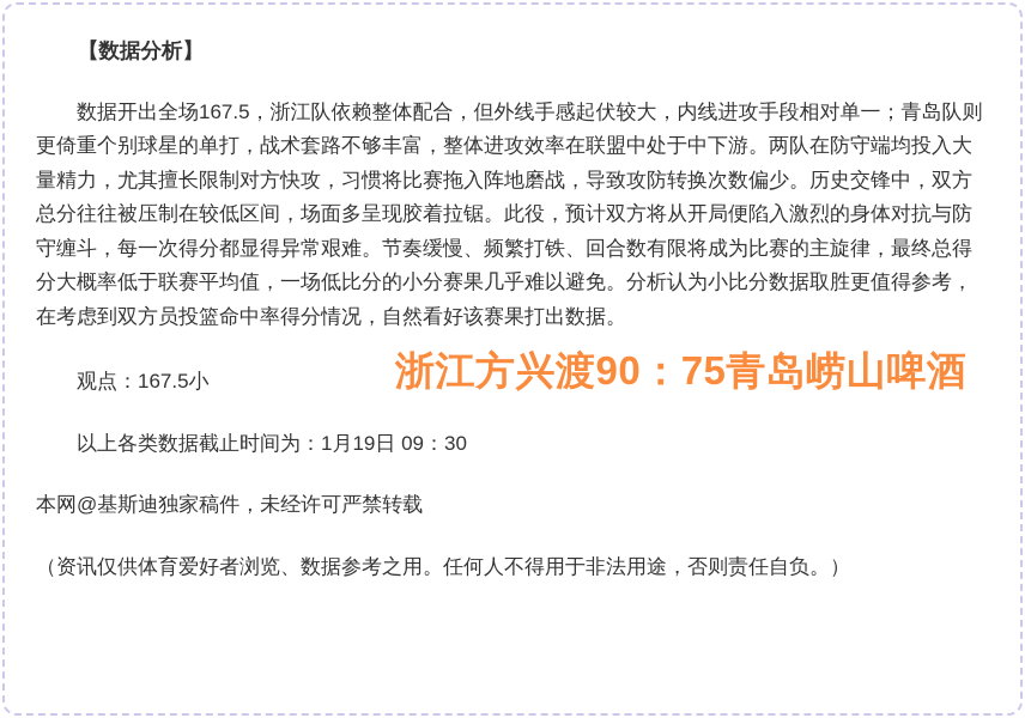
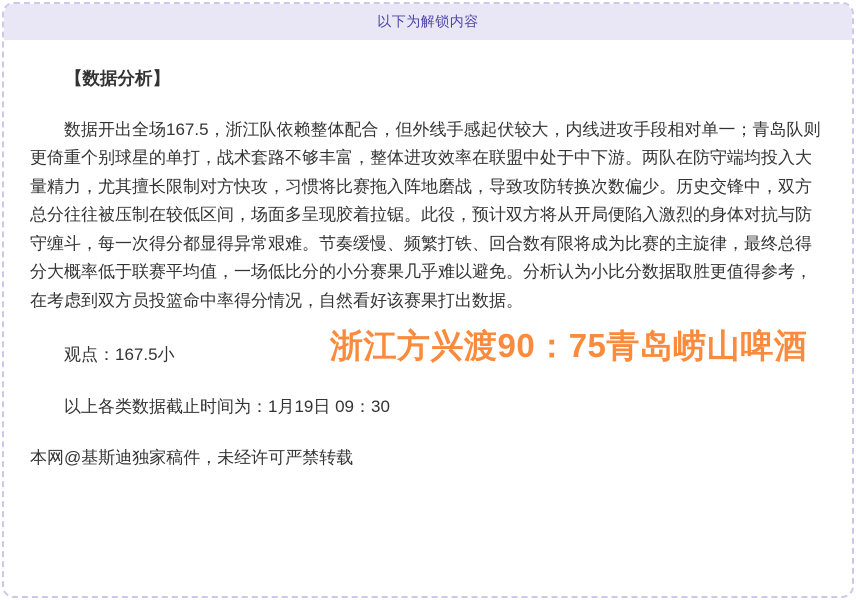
+ 以下为解锁内容
  【数据分析】
  数据开出全场167.5，浙江队依赖整体配合，但外线手感起伏较大，内线进攻手段相对单一；青岛队则更倚重个别球星的单打，战术套路不够丰富，整体进攻效率在联盟中处于中下游。两队在防守端均投入大量精力，尤其擅长限制对方快攻，习惯将比赛拖入阵地磨战，导致攻防转换次数偏少。历史交锋中，双方总分往往被压制在较低区间，场面多呈现胶着拉锯。此役，预计双方将从开局便陷入激烈的身体对抗与防守缠斗，每一次得分都显得异常艰难。节奏缓慢、频繁打铁、回合数有限将成为比赛的主旋律，最终总得分大概率低于联赛平均值，一场低比分的小分赛果几乎难以避免。分析认为小比分数据取胜更值得参考，在考虑到双方员投篮命中率得分情况，自然看好该赛果打出数据。
  观点：167.5小
  以上各类数据截止时间为：1月19日 09：30
  本网@基斯迪独家稿件，未经许可严禁转载
- （资讯仅供体育爱好者浏览、数据参考之用。任何人不得用于非法用途，否则责任自负。）
  浙江方兴渡90：75青岛崂山啤酒
